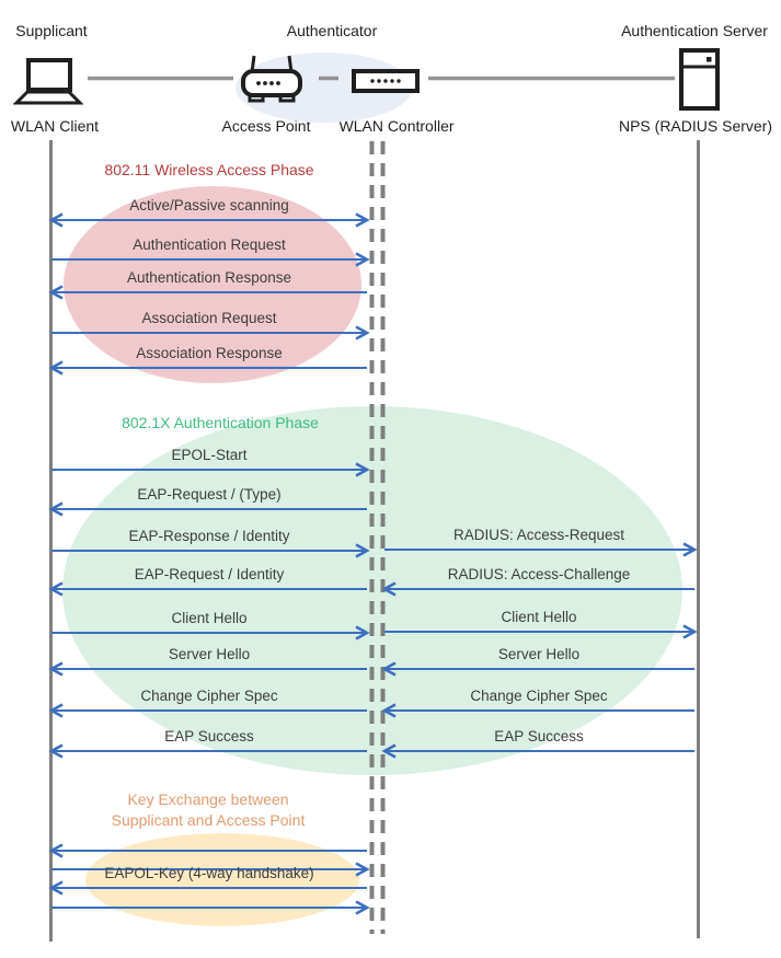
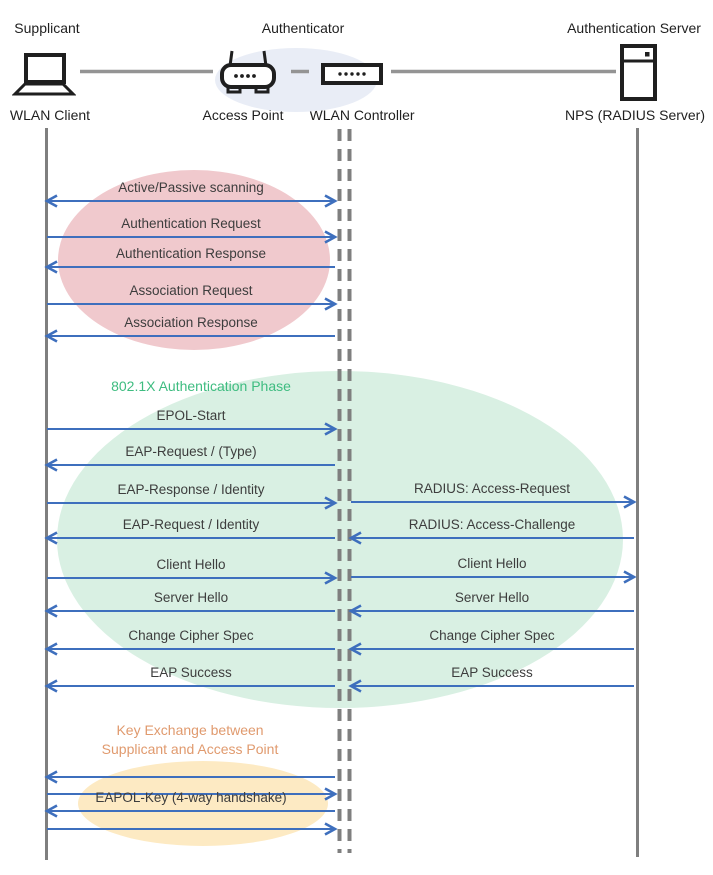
  Supplicant
  Authenticator
  Authentication Server
  WLAN Client
  Access Point
  WLAN Controller
  NPS (RADIUS Server)
- 802.11 Wireless Access Phase
  802.1X Authentication Phase
  Key Exchange between
  Supplicant and Access Point
  Active/Passive scanning
  Authentication Request
  Authentication Response
  Association Request
  Association Response
  EPOL-Start
  EAP-Request / (Type)
  EAP-Response / Identity
  RADIUS: Access-Request
  EAP-Request / Identity
  RADIUS: Access-Challenge
  Client Hello
  Client Hello
  Server Hello
  Server Hello
  Change Cipher Spec
  Change Cipher Spec
  EAP Success
  EAP Success
  EAPOL-Key (4-way handshake)
